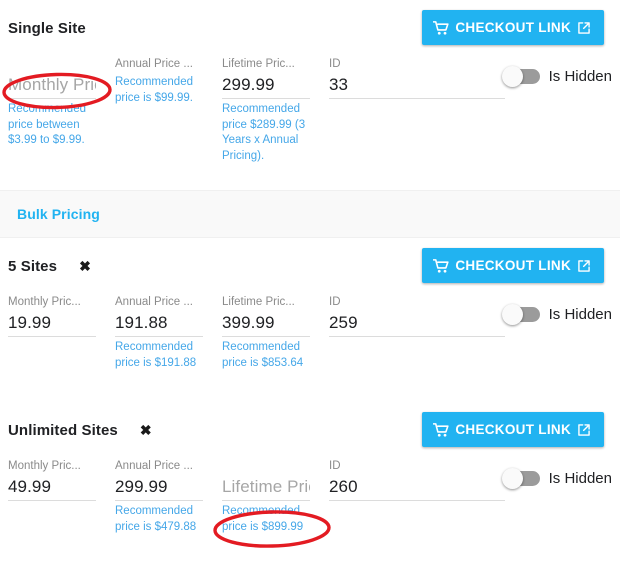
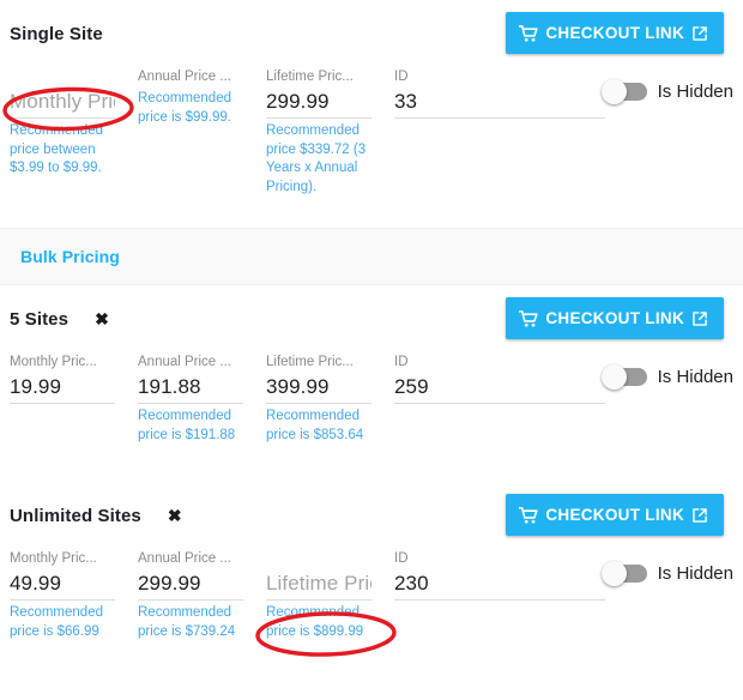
  Single Site
  CHECKOUT LINK
  Monthly Pri
  Recomnded price between $3.99 to $9.99.
  Annual Price ...
  Recommended price is $99.99.
  Lifetime Pric...
  299.99
- Recommended price $289.99 (3 Years x Annual Pricing).
+ Recommended price $339.72 (3 Years x Annual Pricing).
  ID
  33
  Is Hidden
  Bulk Pricing
  5 Sites
  ✖
  CHECKOUT LINK
  Monthly Pric...
  19.99
  Annual Price ...
  191.88
  Recommended price is $191.88
  Lifetime Pric...
  399.99
  Recommended price is $853.64
  ID
  259
  Is Hidden
  Unlimited Sites
  ✖
  CHECKOUT LINK
  Monthly Pric...
  49.99
+ Recommended price is $66.99
  Annual Price ...
  299.99
- Recommended price is $479.88
+ Recommended price is $739.24
  Lifetime Pri
  Recomd price is $899.99
  ID
- 260
+ 230
  Is Hidden
